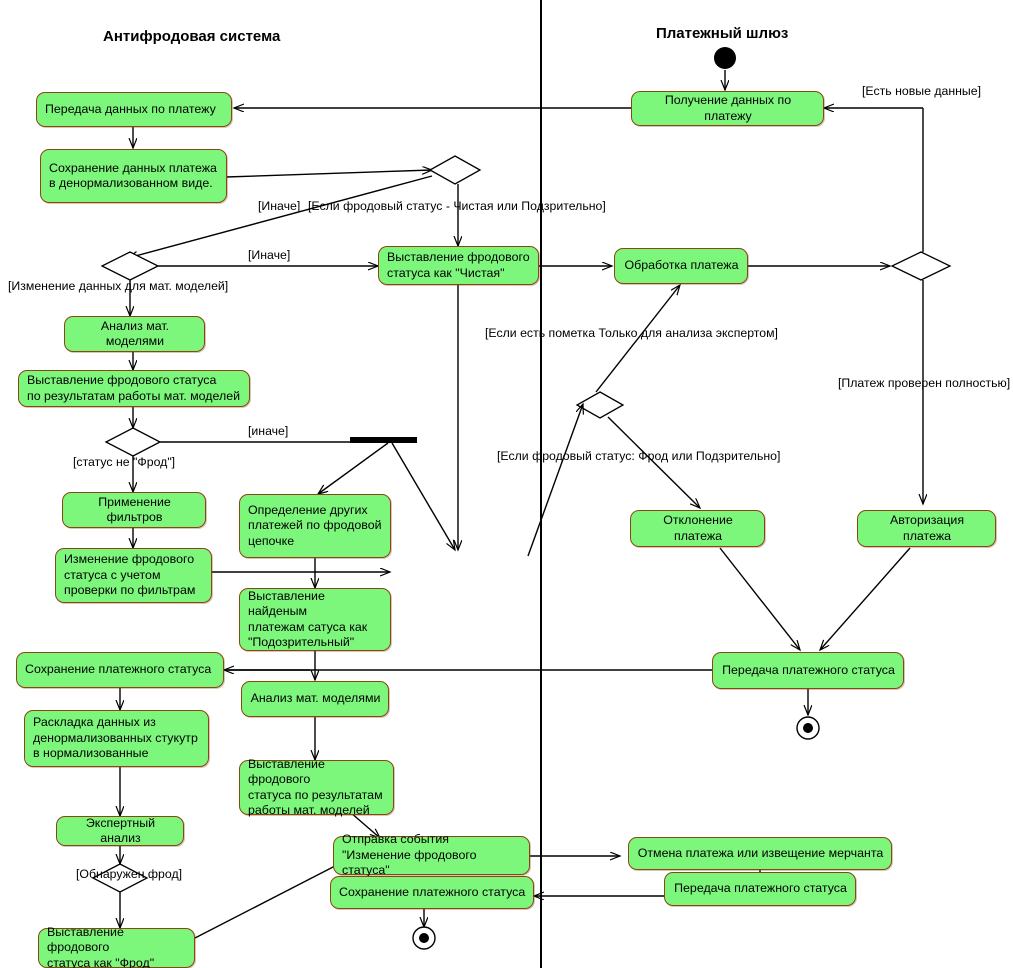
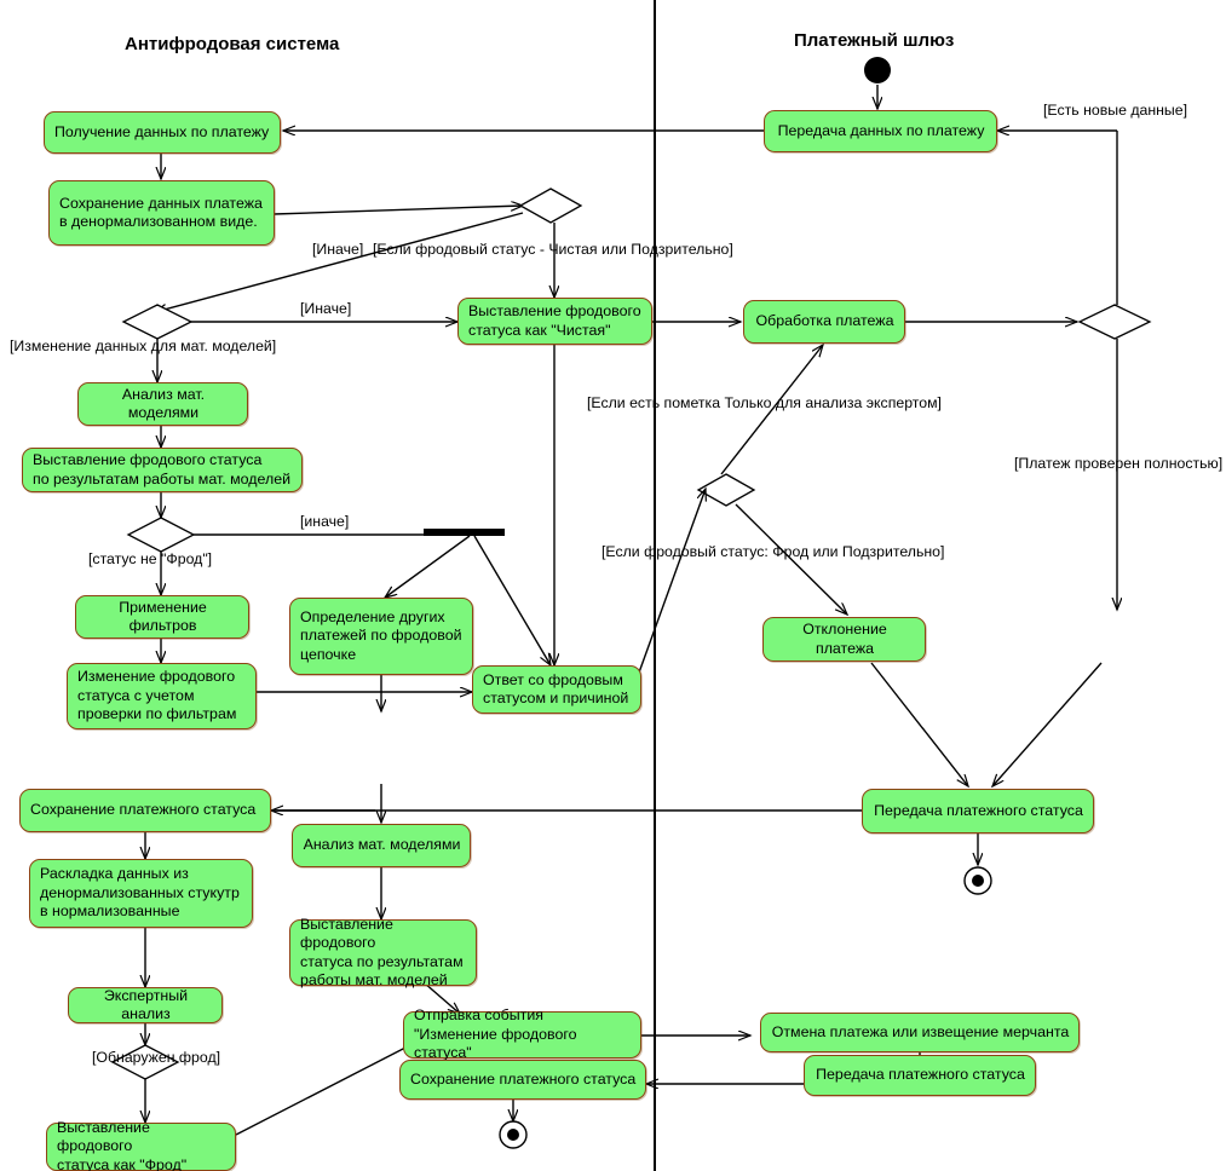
  Антифродовая система
  Платежный шлюз
- Передача данных по платежу
+ Получение данных по платежу
  Сохранение данных платежа
  в денормализованном виде.
  Анализ мат. моделями
  Выставление фродового статуса
  по результатам работы мат. моделей
  Применение фильтров
  Изменение фродового
  статуса с учетом
  проверки по фильтрам
  Сохранение платежного статуса
  Раскладка данных из
  денормализованных стукутр
  в нормализованные
  Экспертный анализ
  Выставление фродового
  статуса как "Фрод"
  Определение других
  платежей по фродовой
  цепочке
- Выставление найденым
- платежам сатуса как
- "Подозрительный"
  Анализ мат. моделями
  Выставление фродового
  статуса по результатам
  работы мат. моделей
  Выставление фродового
  статуса как "Чистая"
+ Ответ со фродовым
+ статусом и причиной
  Отправка события
  "Изменение фродового статуса"
  Сохранение платежного статуса
- Получение данных по платежу
+ Передача данных по платежу
  Обработка платежа
  Отклонение платежа
- Авторизация платежа
  Передача платежного статуса
  Отмена платежа или извещение мерчанта
  Передача платежного статуса
  [Есть новые данные]
  [Иначе]
  [Если фродовый статус - Чистая или Подзрительно]
  [Иначе]
  [Изменение данных для мат. моделей]
  [Если есть пометка Только для анализа экспертом]
  [Платеж проверен полностью]
  [иначе]
  [статус не "Фрод"]
  [Если фродовый статус: Фрод или Подзрительно]
  [Обнаружен фрод]
